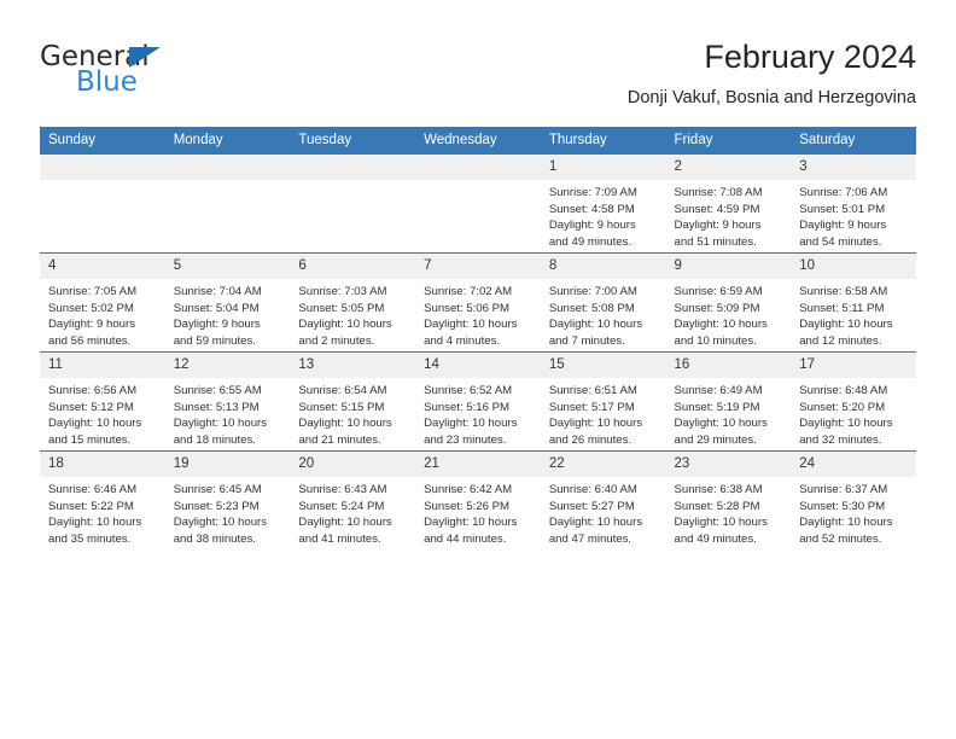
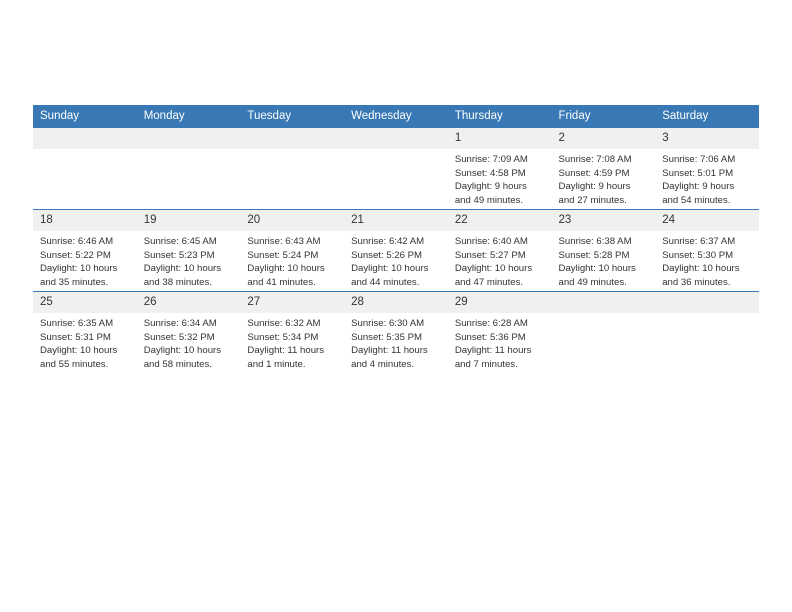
- General
- Blue
- February 2024
- Donji Vakuf, Bosnia and Herzegovina
  Sunday	Monday	Tuesday	Wednesday	Thursday	Friday	Saturday
- 				1Sunrise: 7:09 AMSunset: 4:58 PMDaylight: 9 hoursand 49 minutes.	2Sunrise: 7:08 AMSunset: 4:59 PMDaylight: 9 hoursand 51 minutes.	3Sunrise: 7:06 AMSunset: 5:01 PMDaylight: 9 hoursand 54 minutes.
+ 				1Sunrise: 7:09 AMSunset: 4:58 PMDaylight: 9 hoursand 49 minutes.	2Sunrise: 7:08 AMSunset: 4:59 PMDaylight: 9 hoursand 27 minutes.	3Sunrise: 7:06 AMSunset: 5:01 PMDaylight: 9 hoursand 54 minutes.
- 4Sunrise: 7:05 AMSunset: 5:02 PMDaylight: 9 hoursand 56 minutes.	5Sunrise: 7:04 AMSunset: 5:04 PMDaylight: 9 hoursand 59 minutes.	6Sunrise: 7:03 AMSunset: 5:05 PMDaylight: 10 hoursand 2 minutes.	7Sunrise: 7:02 AMSunset: 5:06 PMDaylight: 10 hoursand 4 minutes.	8Sunrise: 7:00 AMSunset: 5:08 PMDaylight: 10 hoursand 7 minutes.	9Sunrise: 6:59 AMSunset: 5:09 PMDaylight: 10 hoursand 10 minutes.	10Sunrise: 6:58 AMSunset: 5:11 PMDaylight: 10 hoursand 12 minutes.
- 11Sunrise: 6:56 AMSunset: 5:12 PMDaylight: 10 hoursand 15 minutes.	12Sunrise: 6:55 AMSunset: 5:13 PMDaylight: 10 hoursand 18 minutes.	13Sunrise: 6:54 AMSunset: 5:15 PMDaylight: 10 hoursand 21 minutes.	14Sunrise: 6:52 AMSunset: 5:16 PMDaylight: 10 hoursand 23 minutes.	15Sunrise: 6:51 AMSunset: 5:17 PMDaylight: 10 hoursand 26 minutes.	16Sunrise: 6:49 AMSunset: 5:19 PMDaylight: 10 hoursand 29 minutes.	17Sunrise: 6:48 AMSunset: 5:20 PMDaylight: 10 hoursand 32 minutes.
- 18Sunrise: 6:46 AMSunset: 5:22 PMDaylight: 10 hoursand 35 minutes.	19Sunrise: 6:45 AMSunset: 5:23 PMDaylight: 10 hoursand 38 minutes.	20Sunrise: 6:43 AMSunset: 5:24 PMDaylight: 10 hoursand 41 minutes.	21Sunrise: 6:42 AMSunset: 5:26 PMDaylight: 10 hoursand 44 minutes.	22Sunrise: 6:40 AMSunset: 5:27 PMDaylight: 10 hoursand 47 minutes.	23Sunrise: 6:38 AMSunset: 5:28 PMDaylight: 10 hoursand 49 minutes.	24Sunrise: 6:37 AMSunset: 5:30 PMDaylight: 10 hoursand 52 minutes.
+ 18Sunrise: 6:46 AMSunset: 5:22 PMDaylight: 10 hoursand 35 minutes.	19Sunrise: 6:45 AMSunset: 5:23 PMDaylight: 10 hoursand 38 minutes.	20Sunrise: 6:43 AMSunset: 5:24 PMDaylight: 10 hoursand 41 minutes.	21Sunrise: 6:42 AMSunset: 5:26 PMDaylight: 10 hoursand 44 minutes.	22Sunrise: 6:40 AMSunset: 5:27 PMDaylight: 10 hoursand 47 minutes.	23Sunrise: 6:38 AMSunset: 5:28 PMDaylight: 10 hoursand 49 minutes.	24Sunrise: 6:37 AMSunset: 5:30 PMDaylight: 10 hoursand 36 minutes.
+ 25Sunrise: 6:35 AMSunset: 5:31 PMDaylight: 10 hoursand 55 minutes.	26Sunrise: 6:34 AMSunset: 5:32 PMDaylight: 10 hoursand 58 minutes.	27Sunrise: 6:32 AMSunset: 5:34 PMDaylight: 11 hoursand 1 minute.	28Sunrise: 6:30 AMSunset: 5:35 PMDaylight: 11 hoursand 4 minutes.	29Sunrise: 6:28 AMSunset: 5:36 PMDaylight: 11 hoursand 7 minutes.
